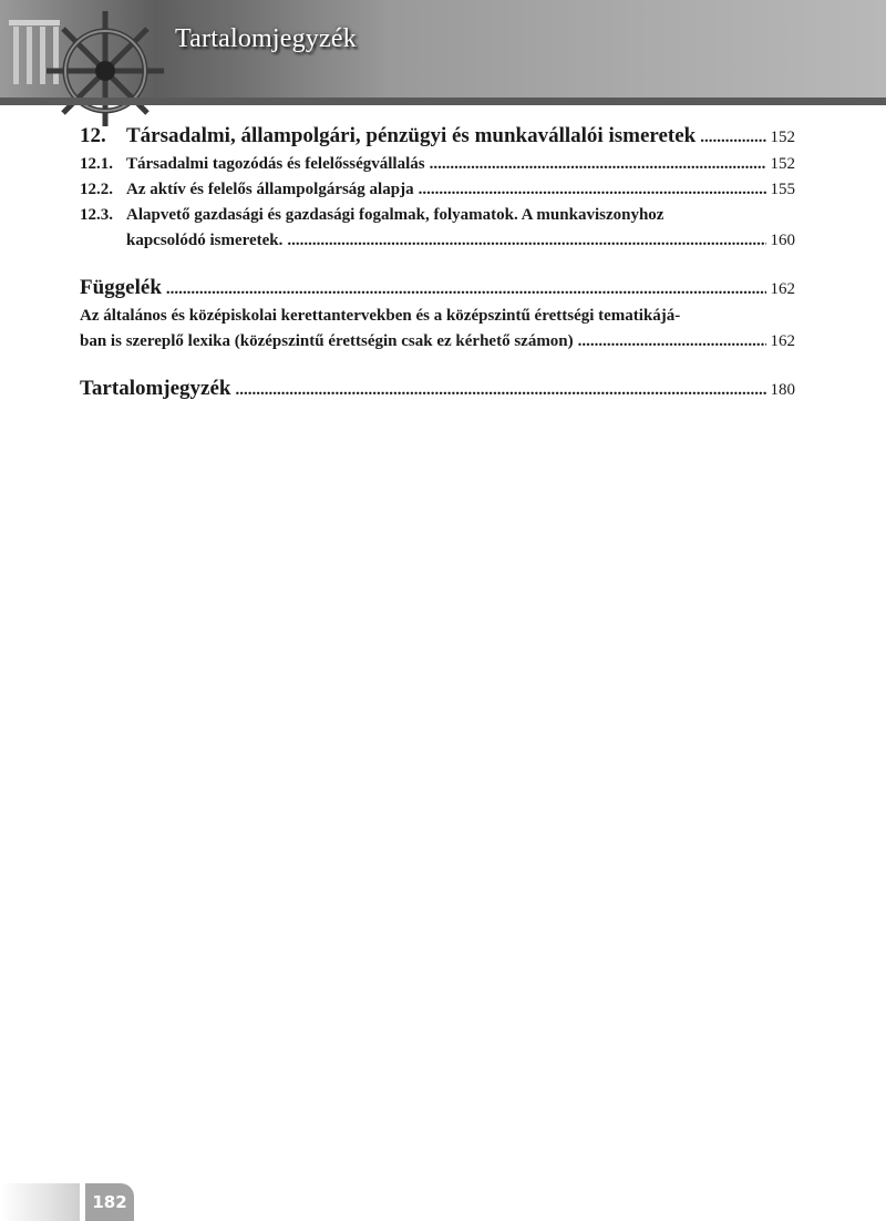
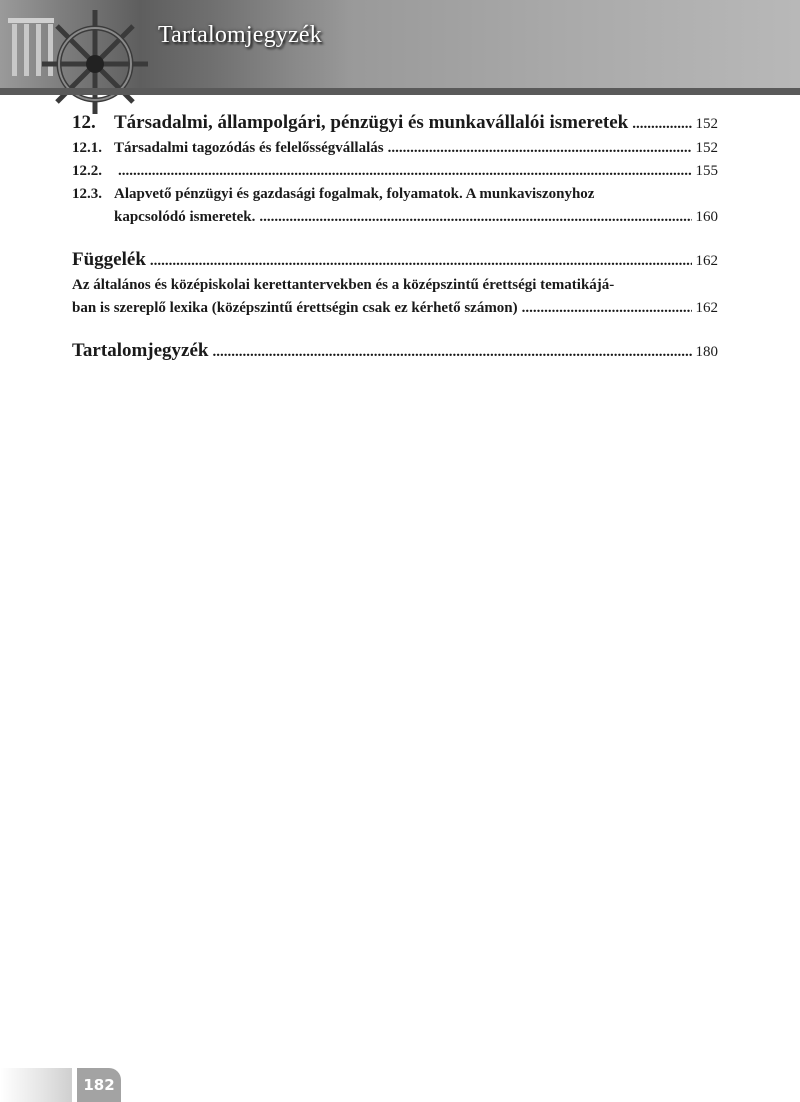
  Tartalomjegyzék
  12.
  Társadalmi, állampolgári, pénzügyi és munkavállalói ismeretek
  152
  12.1.
  Társadalmi tagozódás és felelősségvállalás
  152
  12.2.
- Az aktív és felelős állampolgárság alapja
  155
  12.3.
- Alapvető gazdasági és gazdasági fogalmak, folyamatok. A munkaviszonyhoz
+ Alapvető pénzügyi és gazdasági fogalmak, folyamatok. A munkaviszonyhoz
  kapcsolódó ismeretek.
  160
  Függelék
  162
  Az általános és középiskolai kerettantervekben és a középszintű érettségi tematikájá-
  ban is szereplő lexika (középszintű érettségin csak ez kérhető számon)
  162
  Tartalomjegyzék
  180
  182
